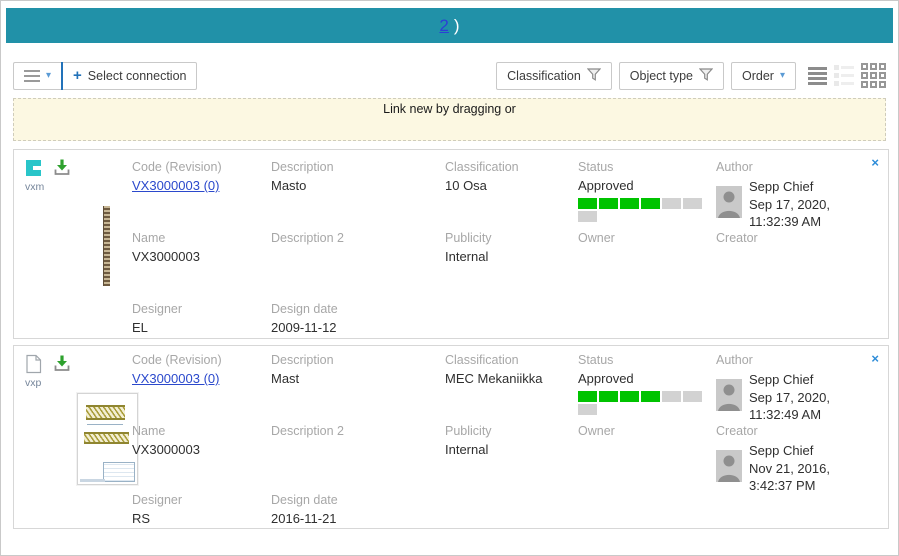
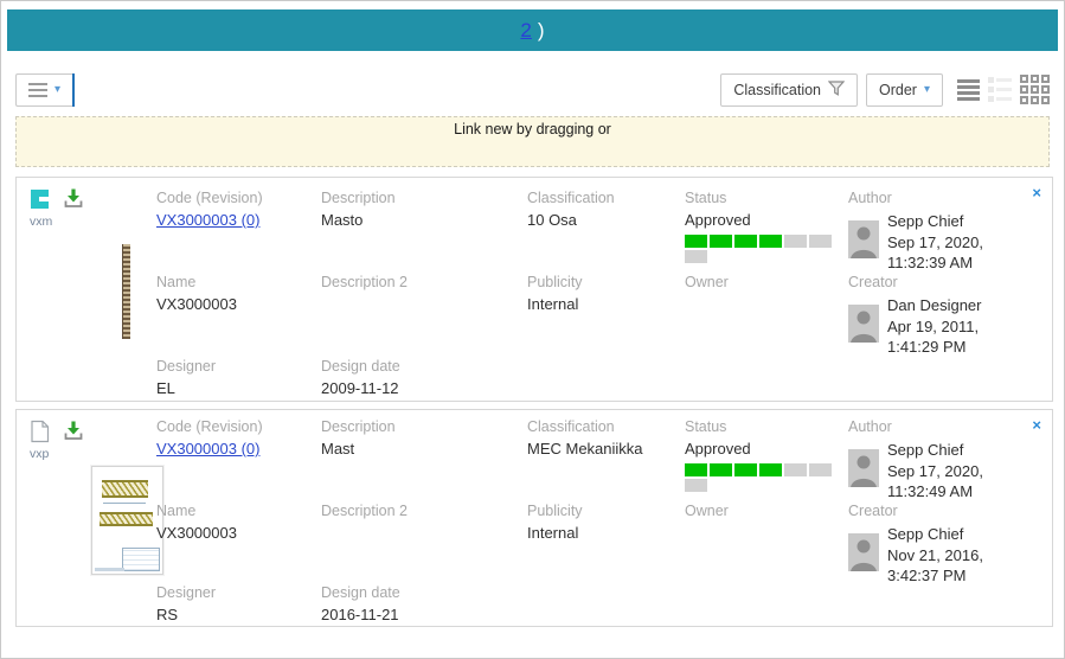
  2
  )
  ▾
- +
- Select connection
  Classification
- Object type
  Order
  ▾
  Link new by dragging or
  vxm
  ×
  Code (Revision)
  VX3000003 (0)
  Description
  Masto
  Classification
  10 Osa
  Status
  Approved
  Author
  Sepp Chief
  Sep 17, 2020,
  11:32:39 AM
  Name
  VX3000003
  Description 2
  Publicity
  Internal
  Owner
  Creator
+ Dan Designer
+ Apr 19, 2011,
+ 1:41:29 PM
  Designer
  EL
  Design date
  2009-11-12
  vxp
  ×
  Code (Revision)
  VX3000003 (0)
  Description
  Mast
  Classification
  MEC Mekaniikka
  Status
  Approved
  Author
  Sepp Chief
  Sep 17, 2020,
  11:32:49 AM
  Name
  VX3000003
  Description 2
  Publicity
  Internal
  Owner
  Creator
  Sepp Chief
  Nov 21, 2016,
  3:42:37 PM
  Designer
  RS
  Design date
  2016-11-21
